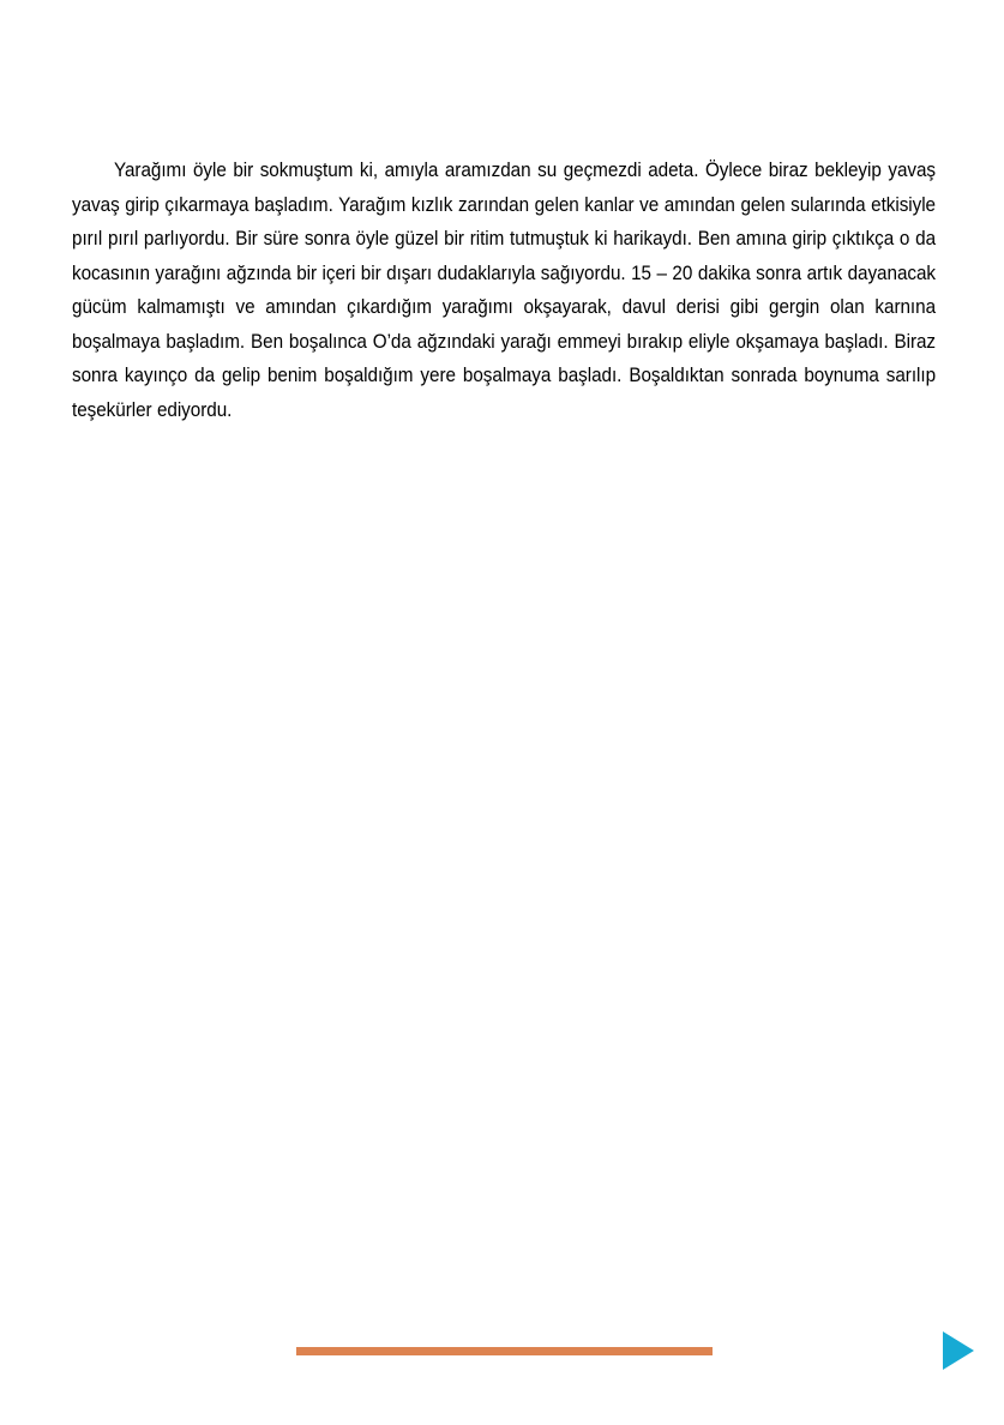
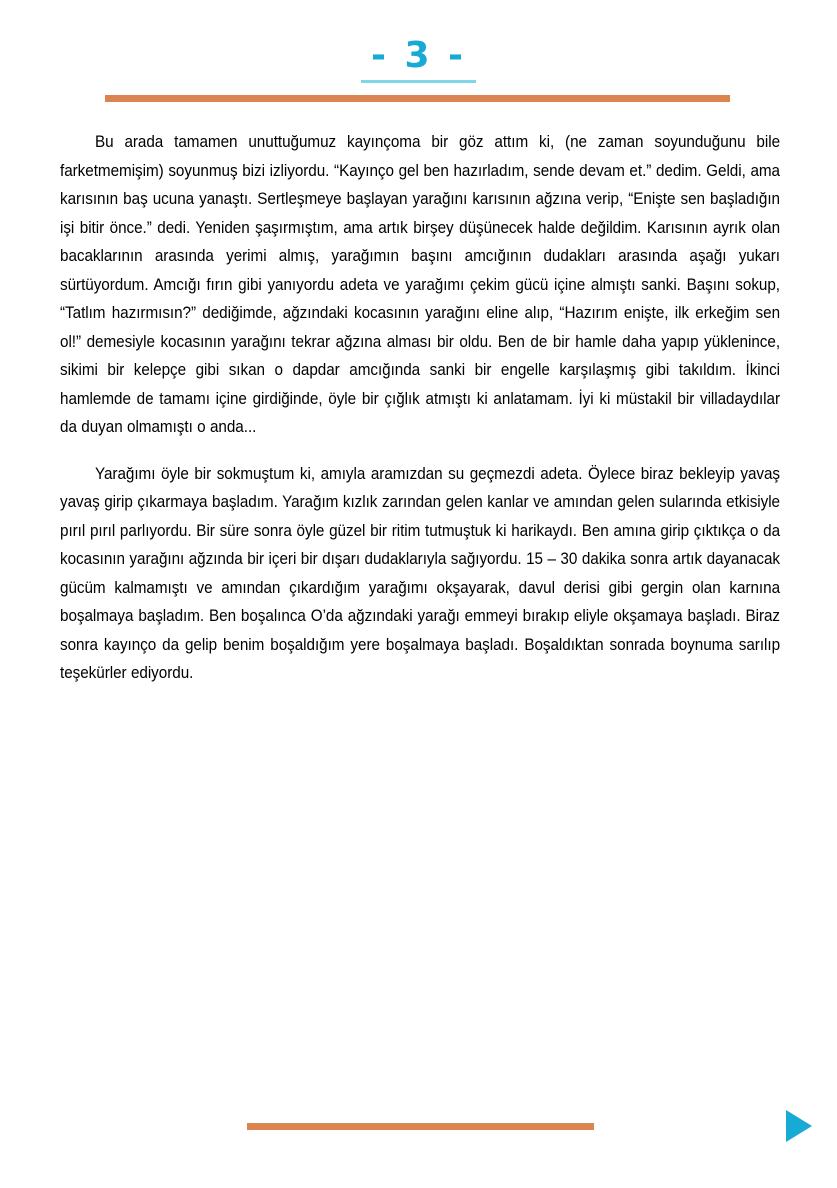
+ - 3 -
+ Bu arada tamamen unuttuğumuz kayınçoma bir göz attım ki, (ne zaman soyunduğunu bile farketmemişim) soyunmuş bizi izliyordu. “Kayınço gel ben hazırladım, sende devam et.” dedim. Geldi, ama karısının baş ucuna yanaştı. Sertleşmeye başlayan yarağını karısının ağzına verip, “Enişte sen başladığın işi bitir önce.” dedi. Yeniden şaşırmıştım, ama artık birşey düşünecek halde değildim. Karısının ayrık olan bacaklarının arasında yerimi almış, yarağımın başını amcığının dudakları arasında aşağı yukarı sürtüyordum. Amcığı fırın gibi yanıyordu adeta ve yarağımı çekim gücü içine almıştı sanki. Başını sokup, “Tatlım hazırmısın?” dediğimde, ağzındaki kocasının yarağını eline alıp, “Hazırım enişte, ilk erkeğim sen ol!” demesiyle kocasının yarağını tekrar ağzına alması bir oldu. Ben de bir hamle daha yapıp yüklenince, sikimi bir kelepçe gibi sıkan o dapdar amcığında sanki bir engelle karşılaşmış gibi takıldım. İkinci hamlemde de tamamı içine girdiğinde, öyle bir çığlık atmıştı ki anlatamam. İyi ki müstakil bir villadaydılar da duyan olmamıştı o anda...
- Yarağımı öyle bir sokmuştum ki, amıyla aramızdan su geçmezdi adeta. Öylece biraz bekleyip yavaş yavaş girip çıkarmaya başladım. Yarağım kızlık zarından gelen kanlar ve amından gelen sularında etkisiyle pırıl pırıl parlıyordu. Bir süre sonra öyle güzel bir ritim tutmuştuk ki harikaydı. Ben amına girip çıktıkça o da kocasının yarağını ağzında bir içeri bir dışarı dudaklarıyla sağıyordu. 15 – 20 dakika sonra artık dayanacak gücüm kalmamıştı ve amından çıkardığım yarağımı okşayarak, davul derisi gibi gergin olan karnına boşalmaya başladım. Ben boşalınca O’da ağzındaki yarağı emmeyi bırakıp eliyle okşamaya başladı. Biraz sonra kayınço da gelip benim boşaldığım yere boşalmaya başladı. Boşaldıktan sonrada boynuma sarılıp teşekürler ediyordu.
+ Yarağımı öyle bir sokmuştum ki, amıyla aramızdan su geçmezdi adeta. Öylece biraz bekleyip yavaş yavaş girip çıkarmaya başladım. Yarağım kızlık zarından gelen kanlar ve amından gelen sularında etkisiyle pırıl pırıl parlıyordu. Bir süre sonra öyle güzel bir ritim tutmuştuk ki harikaydı. Ben amına girip çıktıkça o da kocasının yarağını ağzında bir içeri bir dışarı dudaklarıyla sağıyordu. 15 – 30 dakika sonra artık dayanacak gücüm kalmamıştı ve amından çıkardığım yarağımı okşayarak, davul derisi gibi gergin olan karnına boşalmaya başladım. Ben boşalınca O’da ağzındaki yarağı emmeyi bırakıp eliyle okşamaya başladı. Biraz sonra kayınço da gelip benim boşaldığım yere boşalmaya başladı. Boşaldıktan sonrada boynuma sarılıp teşekürler ediyordu.
